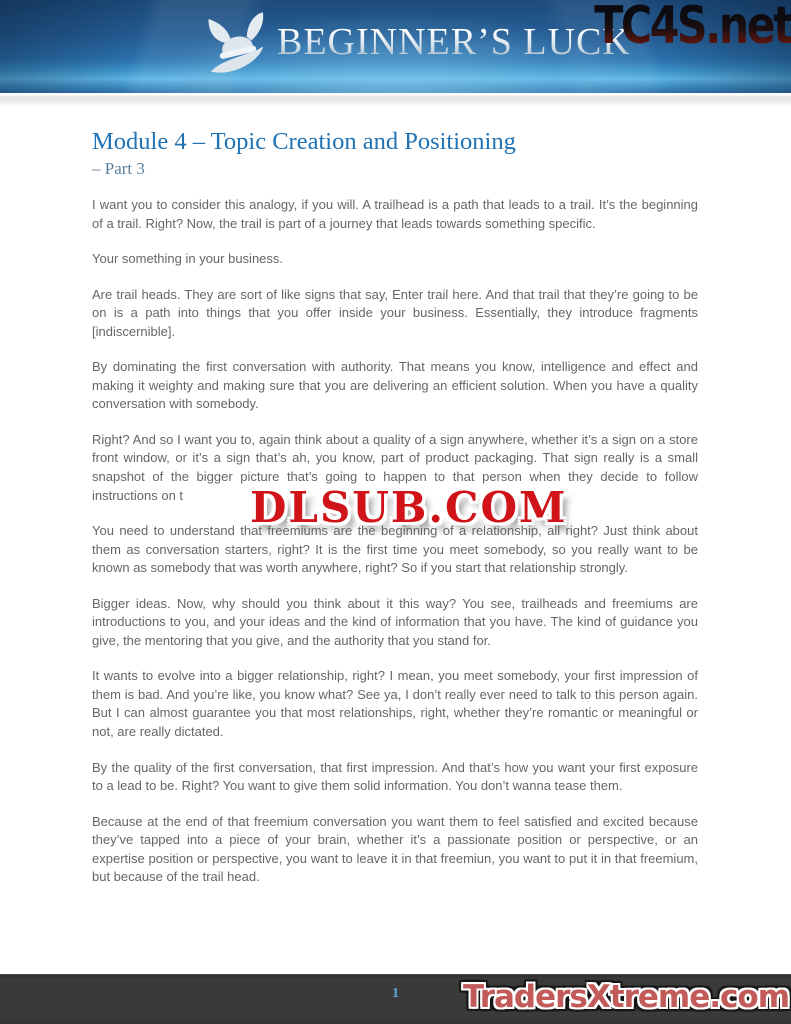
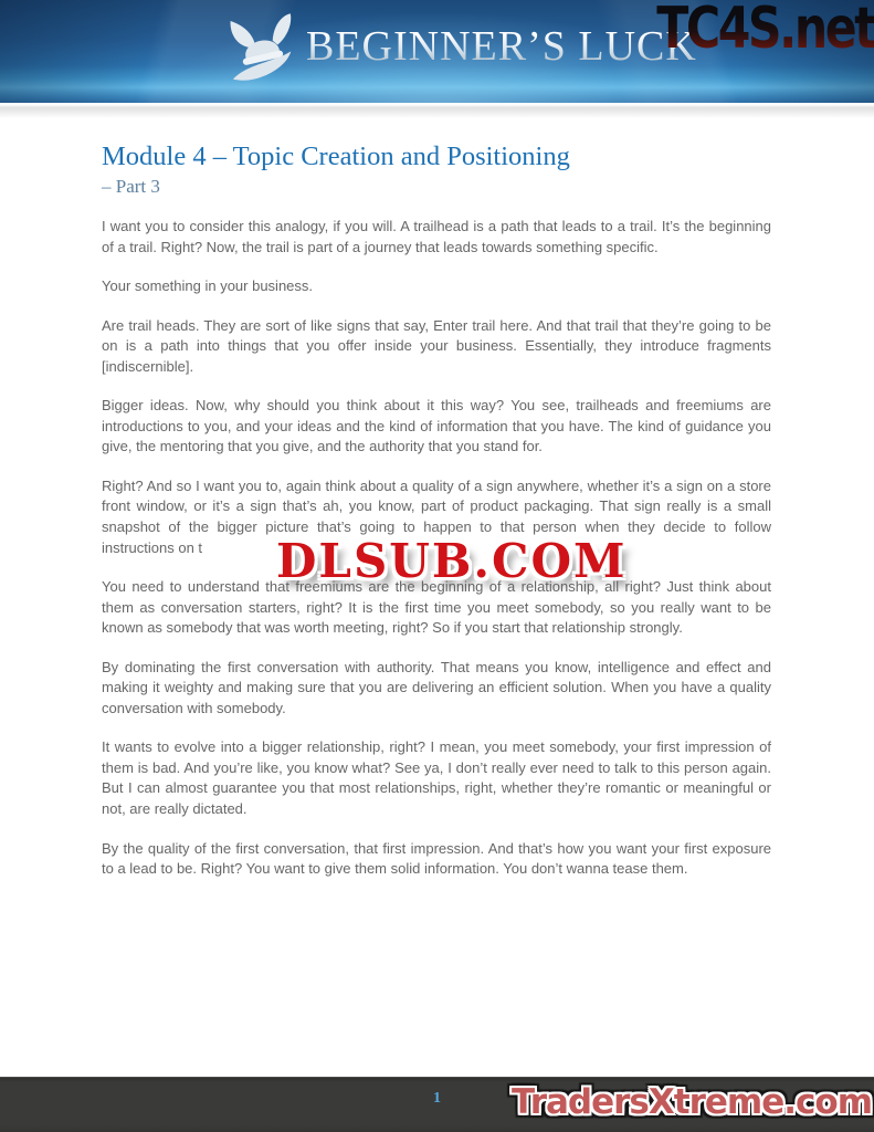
  BEGINNER’S LUC
  TC4S.net
  Module 4 – Topic Creation and Positioning
  – Part 3
  I want you to consider this analogy, if you will. A trailhead is a path that leads to a trail. It’s the beginning of a trail. Right? Now, the trail is part of a journey that leads towards something specific.
  Your something in your business.
  Are trail heads. They are sort of like signs that say, Enter trail here. And that trail that they’re going to be on is a path into things that you offer inside your business. Essentially, they introduce fragments [indiscernible].
- By dominating the first conversation with authority. That means you know, intelligence and effect and making it weighty and making sure that you are delivering an efficient solution. When you have a quality conversation with somebody.
+ Bigger ideas. Now, why should you think about it this way? You see, trailheads and freemiums are introductions to you, and your ideas and the kind of information that you have. The kind of guidance you give, the mentoring that you give, and the authority that you stand for.
  Right? And so I want you to, again think about a quality of a sign anywhere, whether it’s a sign on a store front window, or it’s a sign that’s ah, you know, part of product packaging. That sign really is a small snapshot of the bigger picture that’s going to happen to that person when they decide to follow instructions on t
- You need to understand that freemiums are the beginning of a relationship, all right? Just think about them as conversation starters, right? It is the first time you meet somebody, so you really want to be known as somebody that was worth anywhere, right? So if you start that relationship strongly.
+ You need to understand that freemiums are the beginning of a relationship, all right? Just think about them as conversation starters, right? It is the first time you meet somebody, so you really want to be known as somebody that was worth meeting, right? So if you start that relationship strongly.
- Bigger ideas. Now, why should you think about it this way? You see, trailheads and freemiums are introductions to you, and your ideas and the kind of information that you have. The kind of guidance you give, the mentoring that you give, and the authority that you stand for.
+ By dominating the first conversation with authority. That means you know, intelligence and effect and making it weighty and making sure that you are delivering an efficient solution. When you have a quality conversation with somebody.
  It wants to evolve into a bigger relationship, right? I mean, you meet somebody, your first impression of them is bad. And you’re like, you know what? See ya, I don’t really ever need to talk to this person again. But I can almost guarantee you that most relationships, right, whether they’re romantic or meaningful or not, are really dictated.
  By the quality of the first conversation, that first impression. And that’s how you want your first exposure to a lead to be. Right? You want to give them solid information. You don’t wanna tease them.
- Because at the end of that freemium conversation you want them to feel satisfied and excited because they’ve tapped into a piece of your brain, whether it’s a passionate position or perspective, or an expertise position or perspective, you want to leave it in that freemiun, you want to put it in that freemium, but because of the trail head.
  DLSUB.COM
  1
  TradersXtreme.com
